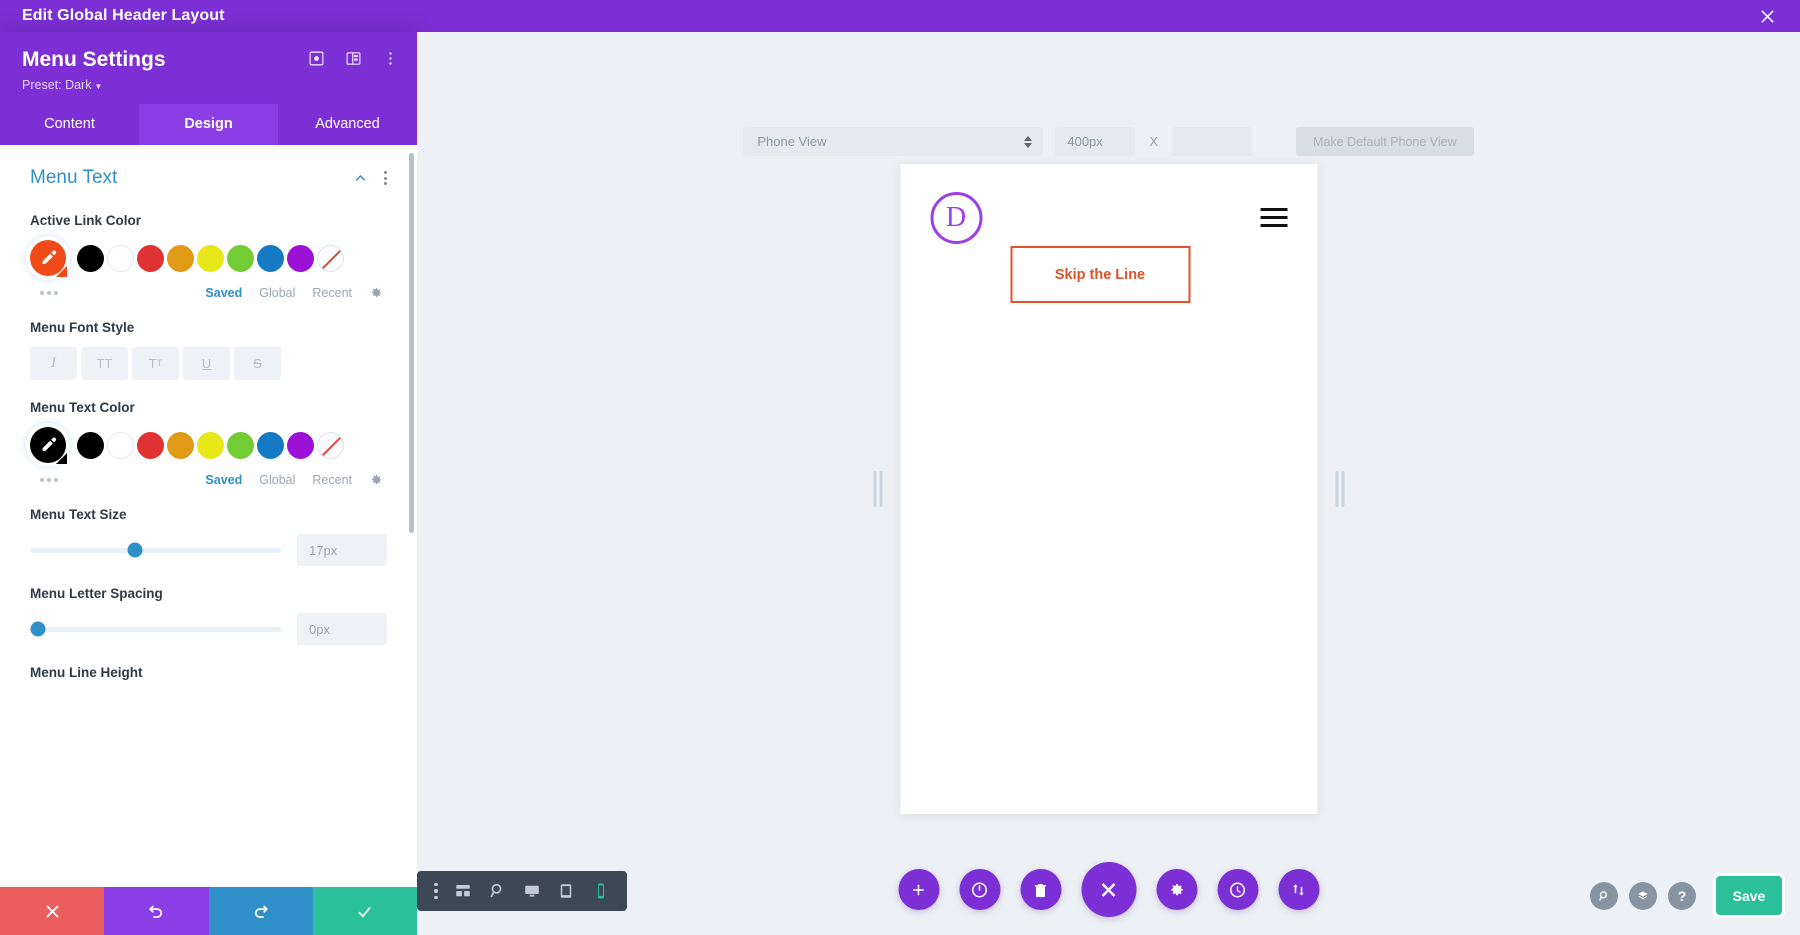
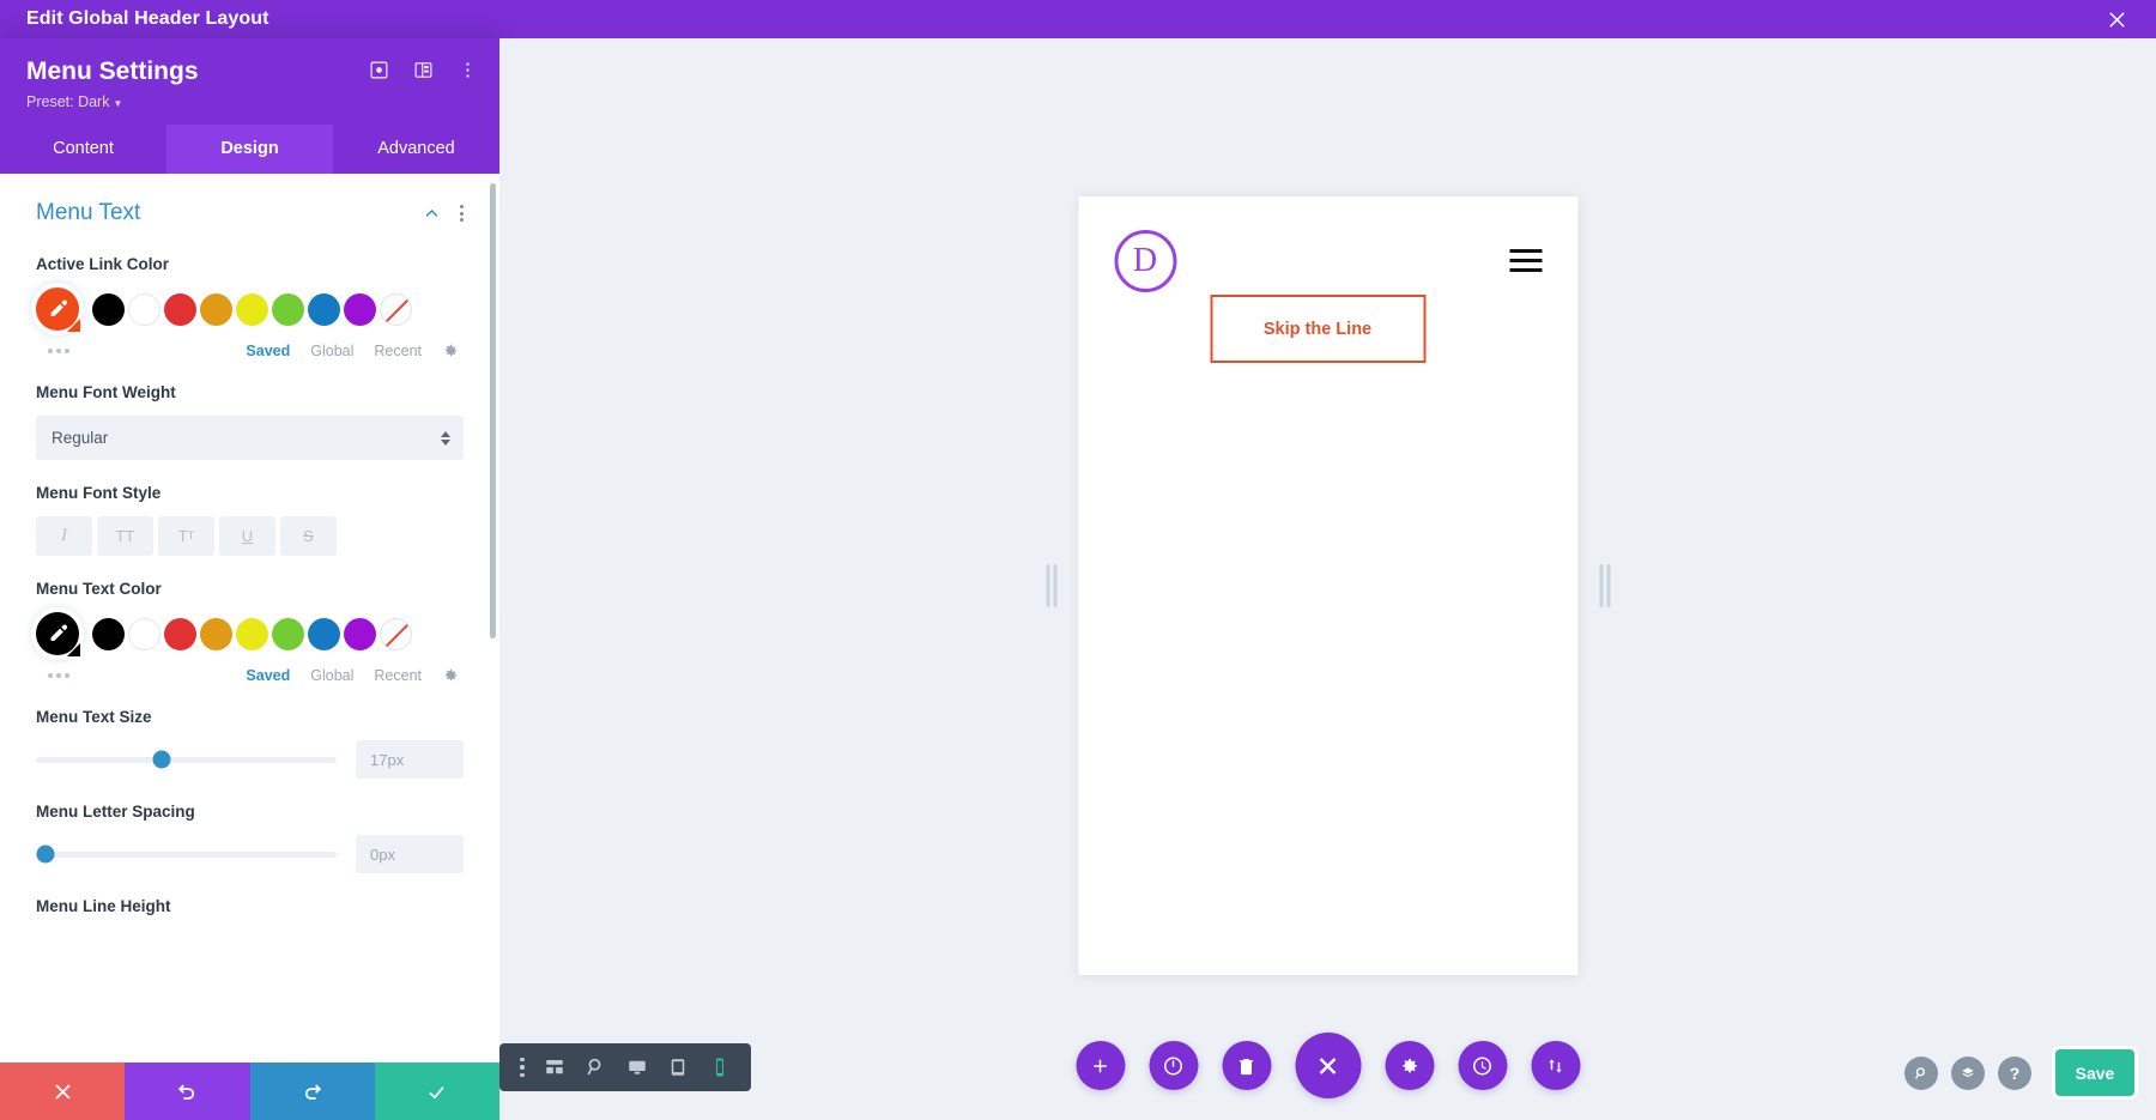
  Edit Global Header Layout
  Menu Settings
  Preset: Dark ▼
  Content
  Design
  Advanced
  Menu Text
  Active Link Color
  Saved
  Global
  Recent
+ Menu Font Weight
+ Regular
  Menu Font Style
  I
  TT
  T
  T
  U
  S
  Menu Text Color
  Saved
  Global
  Recent
  Menu Text Size
  17px
  Menu Letter Spacing
  0px
  Menu Line Height
- Phone View
- 400px
- X
- Make Default Phone View
  D
  Skip the Line
  ?
  Save
